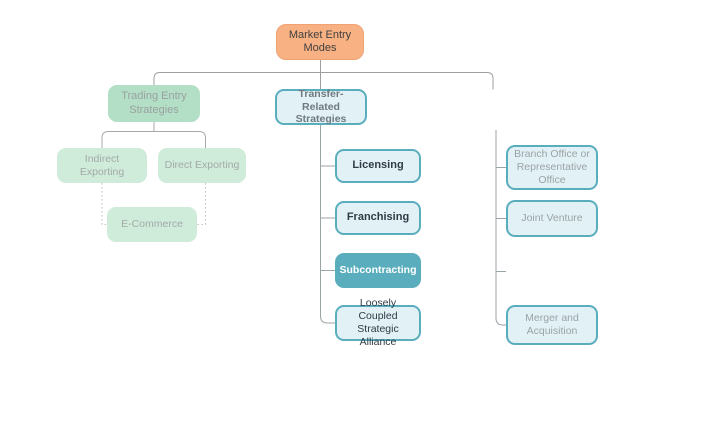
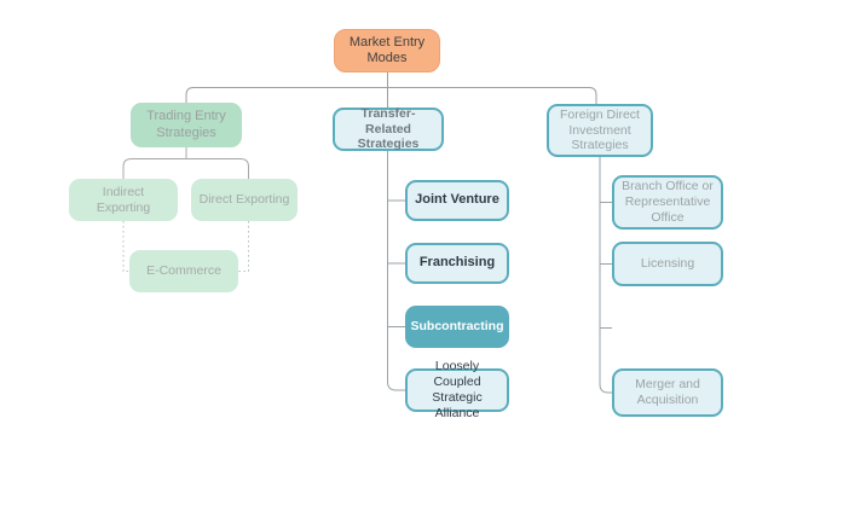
  Market Entry Modes
  Trading Entry Strategies
  Transfer-Related Strategies
+ Foreign Direct Investment Strategies
  Indirect Exporting
  Direct Exporting
  E-Commerce
- Licensing
+ Joint Venture
  Franchising
  Subcontracting
  Loosely Coupled Strategic Alliance
  Branch Office or Representative Office
- Joint Venture
+ Licensing
  Merger and Acquisition
